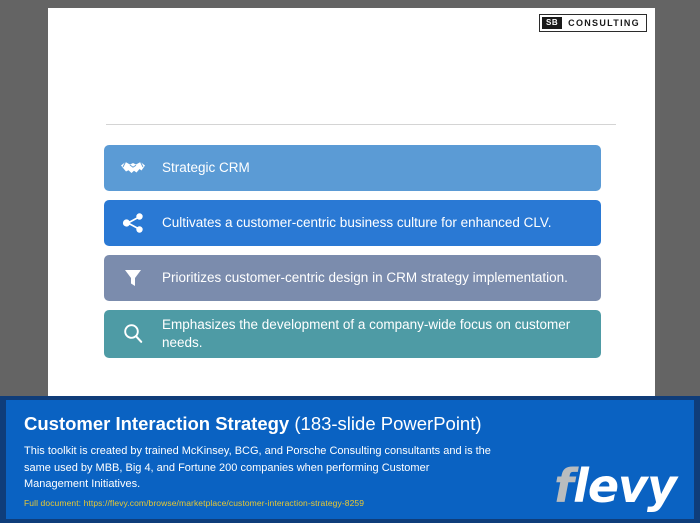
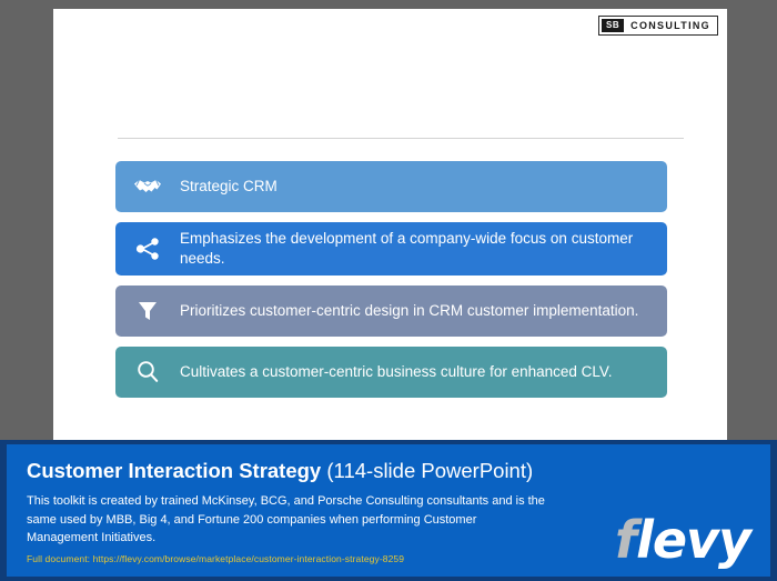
  SB
  CONSULTING
  Strategic CRM
- Cultivates a customer-centric business culture for enhanced CLV.
+ Emphasizes the development of a company-wide focus on customer needs.
- Prioritizes customer-centric design in CRM strategy implementation.
+ Prioritizes customer-centric design in CRM customer implementation.
- Emphasizes the development of a company-wide focus on customer needs.
+ Cultivates a customer-centric business culture for enhanced CLV.
- Customer Interaction Strategy (183-slide PowerPoint)
+ Customer Interaction Strategy (114-slide PowerPoint)
  This toolkit is created by trained McKinsey, BCG, and Porsche Consulting consultants and is the same used by MBB, Big 4, and Fortune 200 companies when performing Customer Management Initiatives.
  Full document: https://flevy.com/browse/marketplace/customer-interaction-strategy-8259
  flevy
